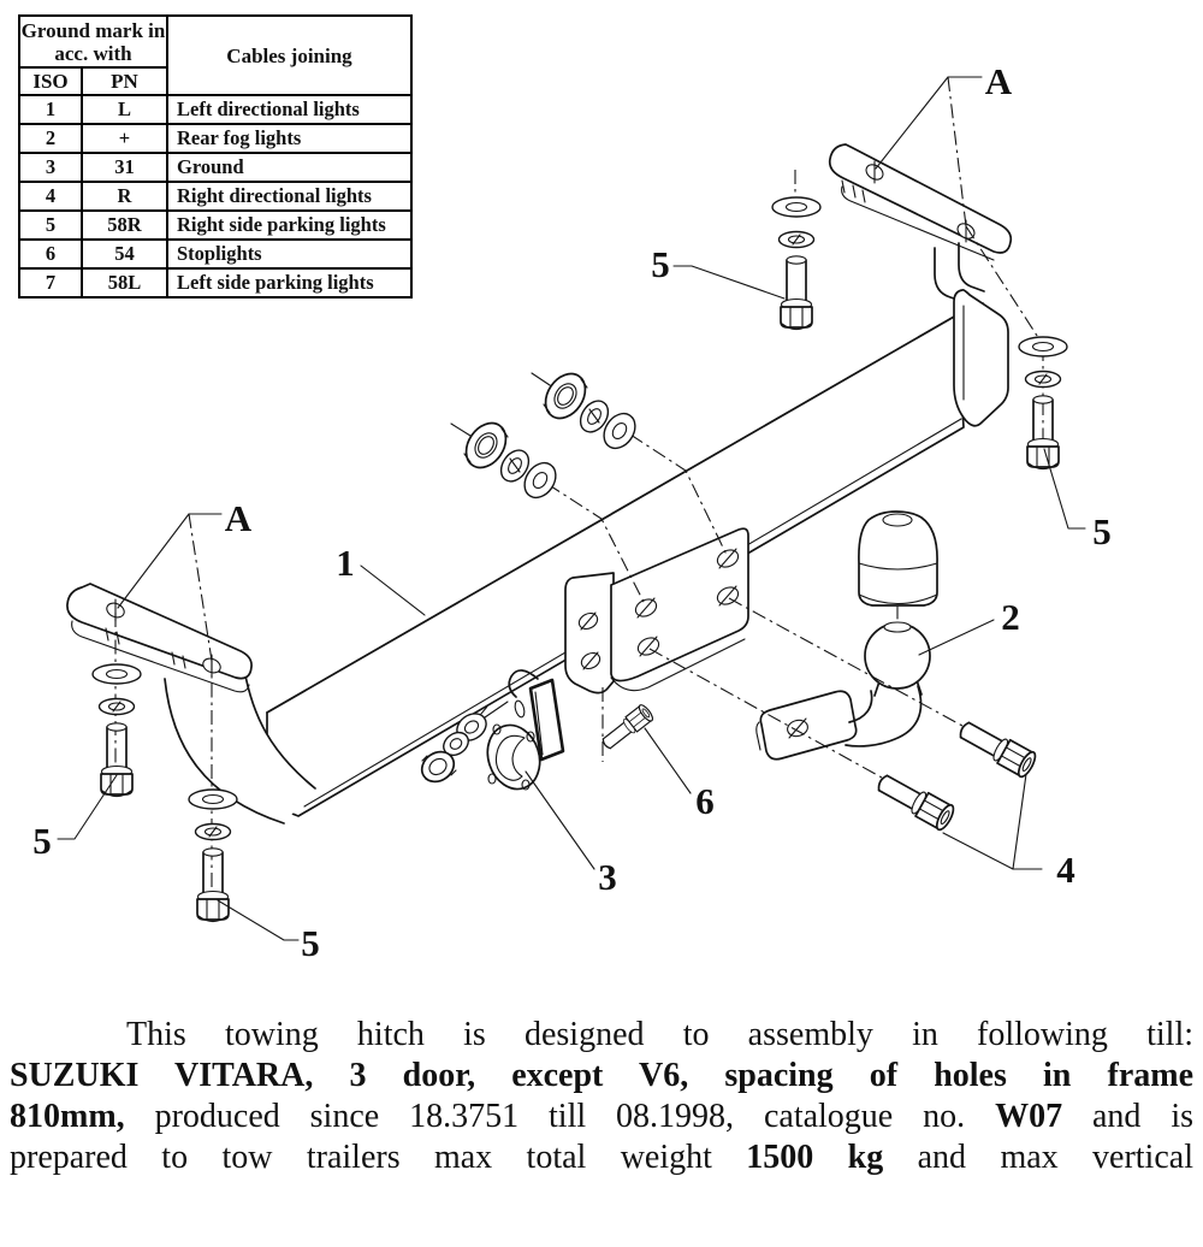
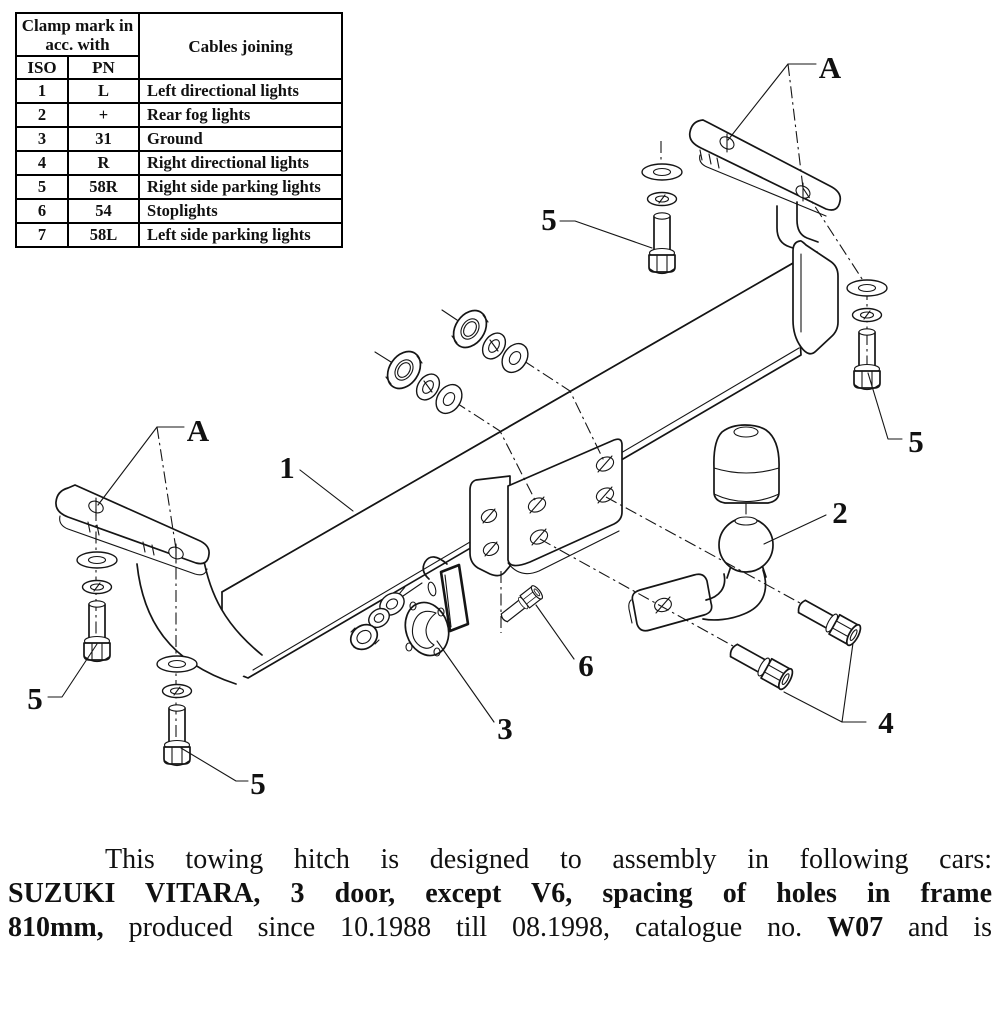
- Ground mark in acc. with	Cables joining
+ Clamp mark in acc. with	Cables joining
  ISO	PN
  1	L	Left directional lights
  2	+	Rear fog lights
  3	31	Ground
  4	R	Right directional lights
  5	58R	Right side parking lights
  6	54	Stoplights
  7	58L	Left side parking lights
  A
  A
  1
  2
  3
  4
  5
  5
  5
  5
  6
- This towing hitch is designed to assembly in following till:
+ This towing hitch is designed to assembly in following cars:
  SUZUKI VITARA, 3 door, except V6, spacing of holes in frame
- 810mm, produced since 18.3751 till 08.1998, catalogue no. W07 and is
+ 810mm, produced since 10.1988 till 08.1998, catalogue no. W07 and is
- prepared to tow trailers max total weight 1500 kg and max vertical
